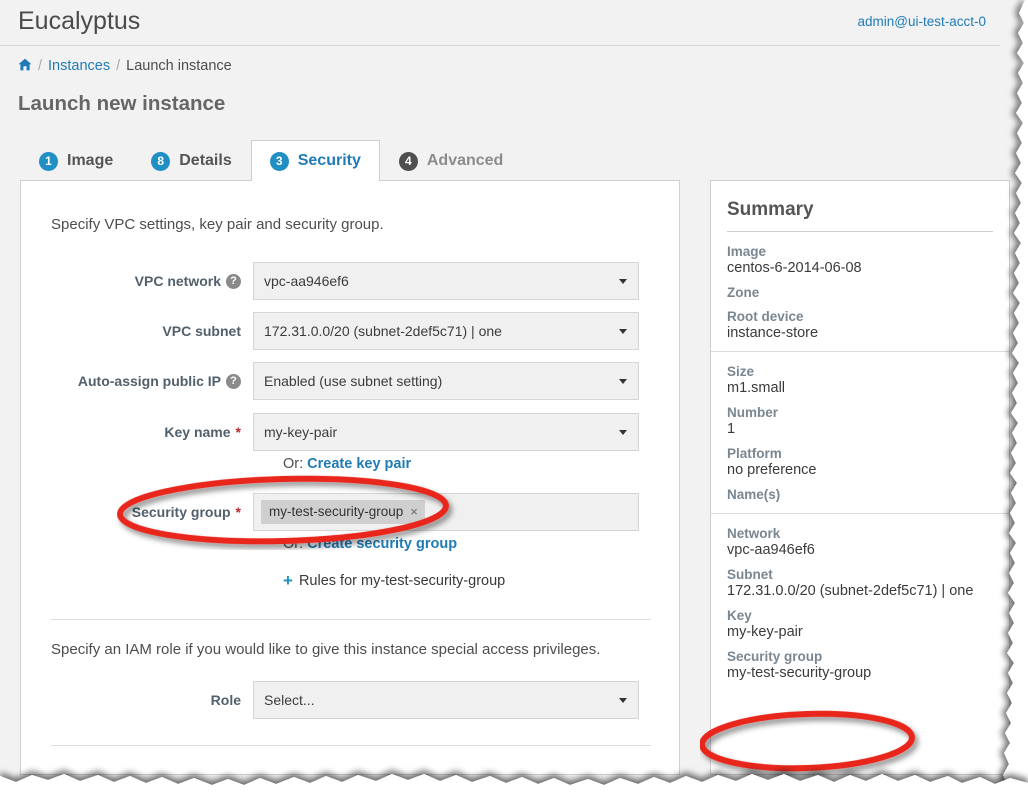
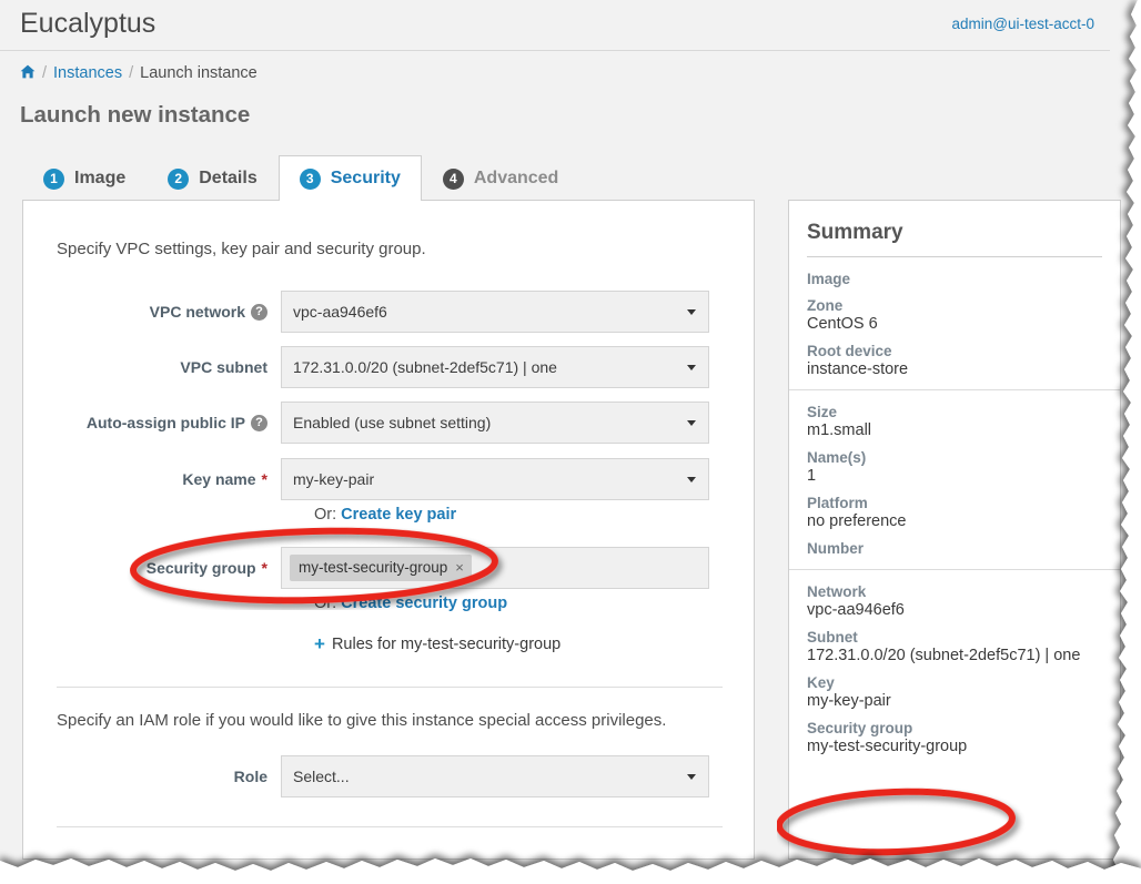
  Eucalyptus
  admin@ui-test-acct-0
  /
  Instances
  /
  Launch instance
  Launch new instance
  1
  Image
- 8
+ 2
  Details
  3
  Security
  4
  Advanced
  Specify VPC settings, key pair and security group.
  VPC network
  ?
  vpc-aa946ef6
  VPC subnet
  172.31.0.0/20 (subnet-2def5c71) | one
  Auto-assign public IP
  ?
  Enabled (use subnet setting)
  Key name
  *
  my-key-pair
  Or: Create key pair
  Security group
  *
  my-test-security-group
  ×
  Or: Create security group
  +
  Rules for my-test-security-group
  Specify an IAM role if you would like to give this instance special access privileges.
  Role
  Select...
  Summary
  Image
- centos-6-2014-06-08
  Zone
+ CentOS 6
  Root device
  instance-store
  Size
  m1.small
- Number
+ Name(s)
  1
  Platform
  no preference
- Name(s)
+ Number
  Network
  vpc-aa946ef6
  Subnet
  172.31.0.0/20 (subnet-2def5c71) | one
  Key
  my-key-pair
  Security group
  my-test-security-group
